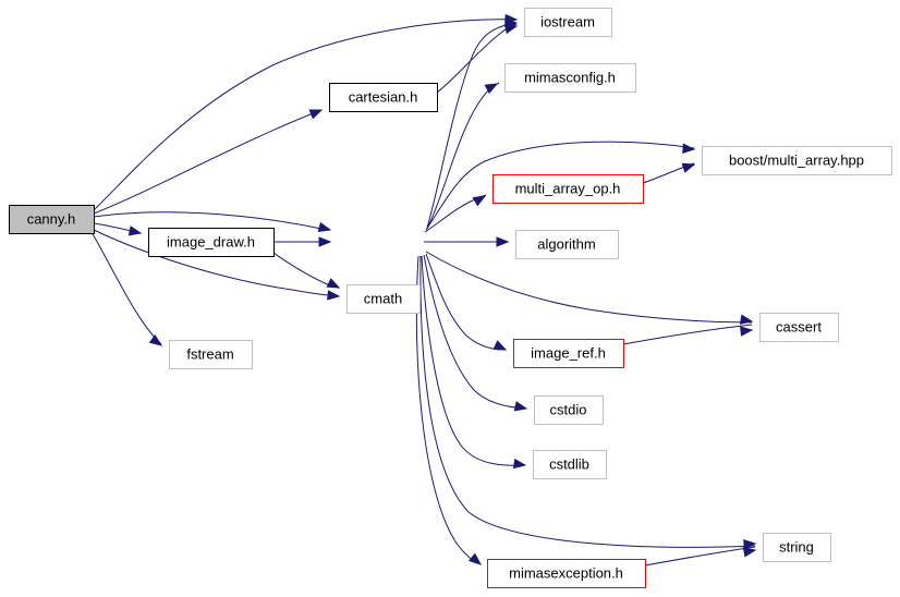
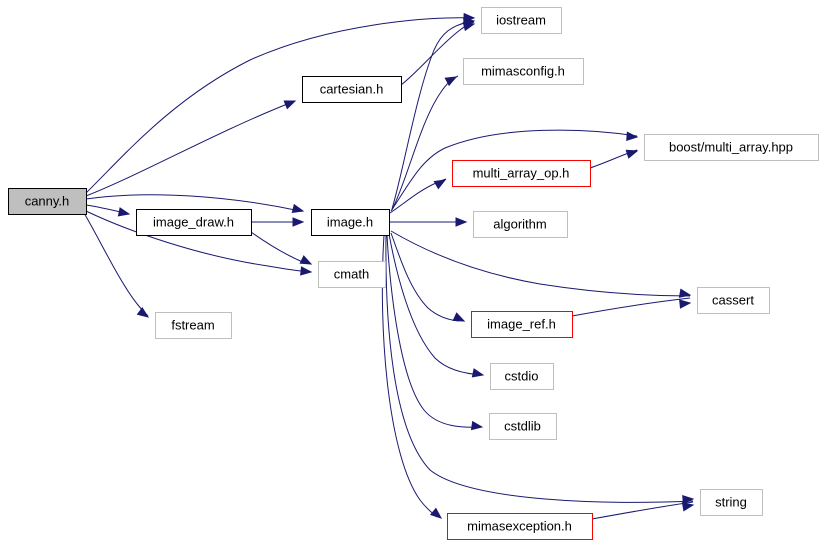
  canny.h
  iostream
  mimasconfig.h
  cartesian.h
  boost/multi_array.hpp
  multi_array_op.h
  image_draw.h
+ image.h
  algorithm
  cmath
  cassert
  image_ref.h
  fstream
  cstdio
  cstdlib
  string
  mimasexception.h
